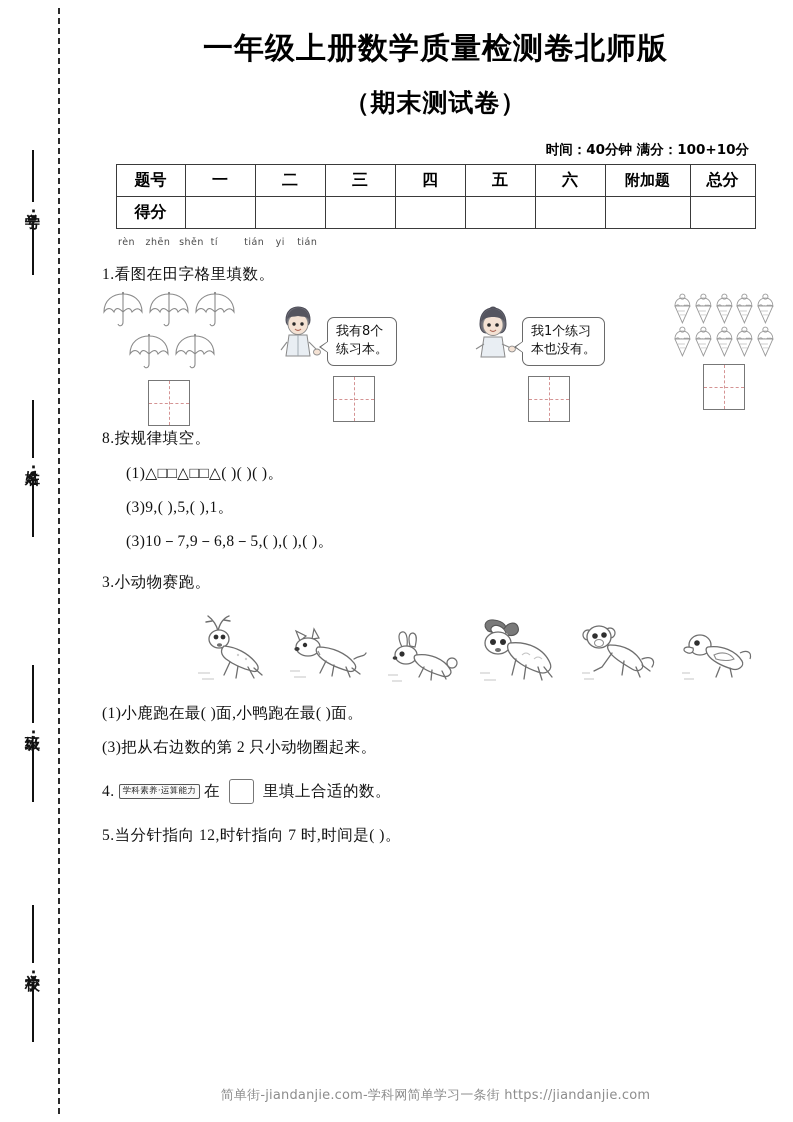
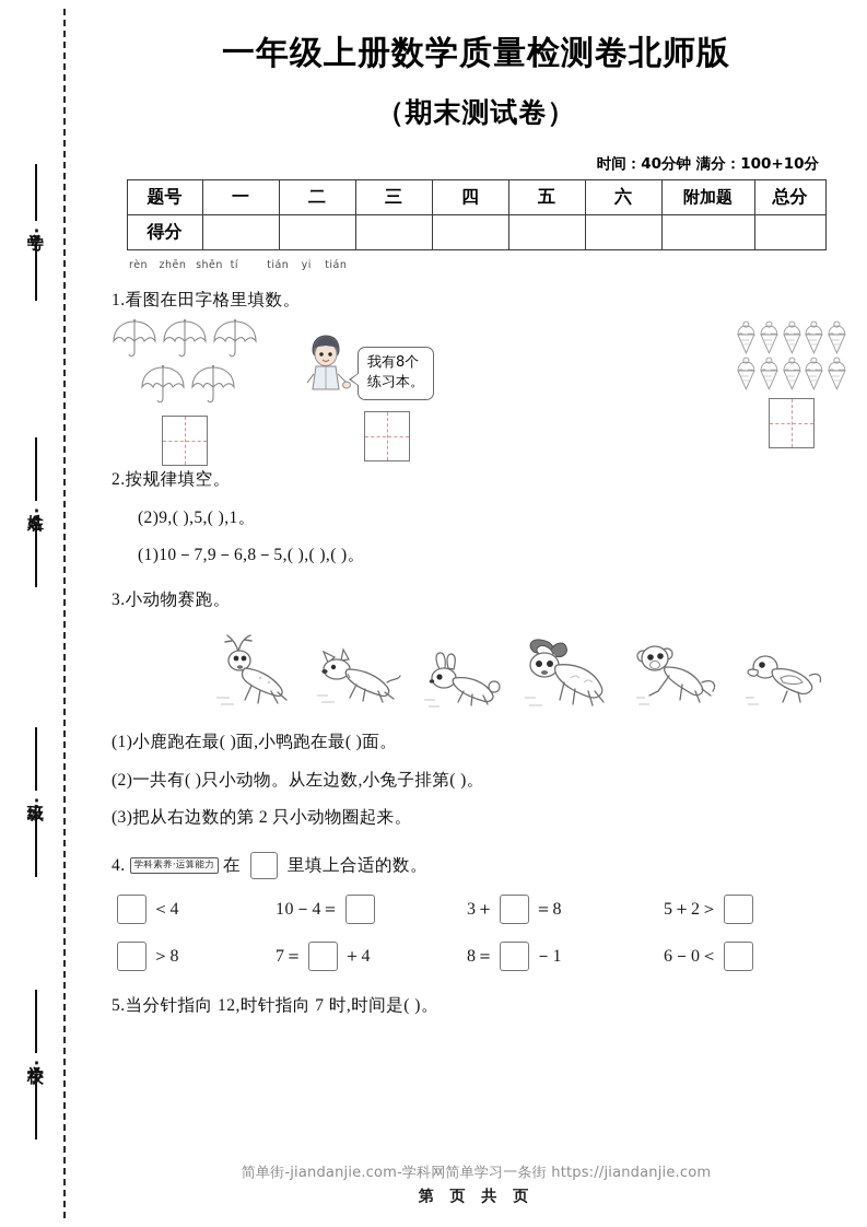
  一年级上册数学质量检测卷北师版
  （期末测试卷）
  时间：40分钟 满分：100+10分
  题号	一	二	三	四	五	六	附加题	总分
  得分
  rèn zhēn shěn tí tián yi tián
  1.看图在田字格里填数。
  我有8个
  练习本。
- 我1个练习
- 本也没有。
- 8.按规律填空。
+ 2.按规律填空。
- (1)△□□△□□△( )( )( )。
- (3)9,( ),5,( ),1。
+ (2)9,( ),5,( ),1。
- (3)10－7,9－6,8－5,( ),( ),( )。
+ (1)10－7,9－6,8－5,( ),( ),( )。
  3.小动物赛跑。
  (1)小鹿跑在最( )面,小鸭跑在最( )面。
+ (2)一共有( )只小动物。从左边数,小兔子排第( )。
  (3)把从右边数的第 2 只小动物圈起来。
  4.
  学科素养·运算能力
  在
  里填上合适的数。
+ ＜4
+ 10－4＝
+ 3＋
+ ＝8
+ 5＋2＞
+ ＞8
+ 7＝
+ ＋4
+ 8＝
+ －1
+ 6－0＜
  5.当分针指向 12,时针指向 7 时,时间是( )。
  简单街-jiandanjie.com-学科网简单学习一条街 https://jiandanjie.com
+ 第 页 共 页
